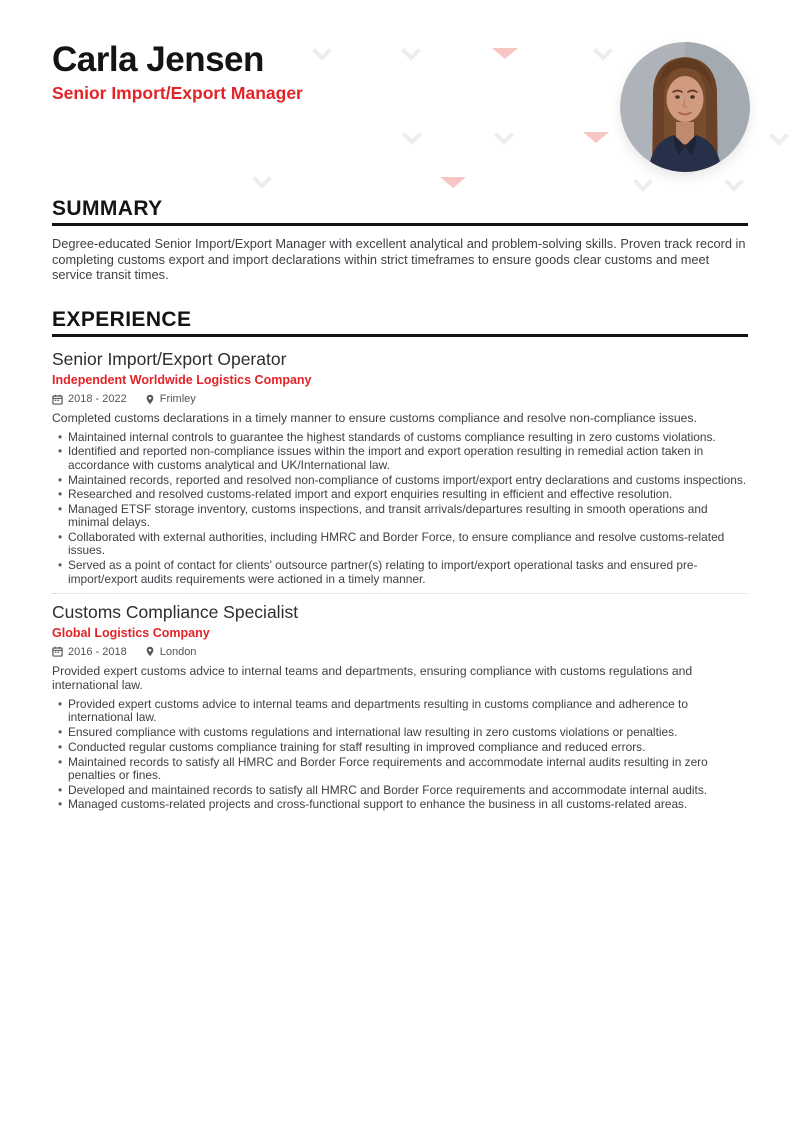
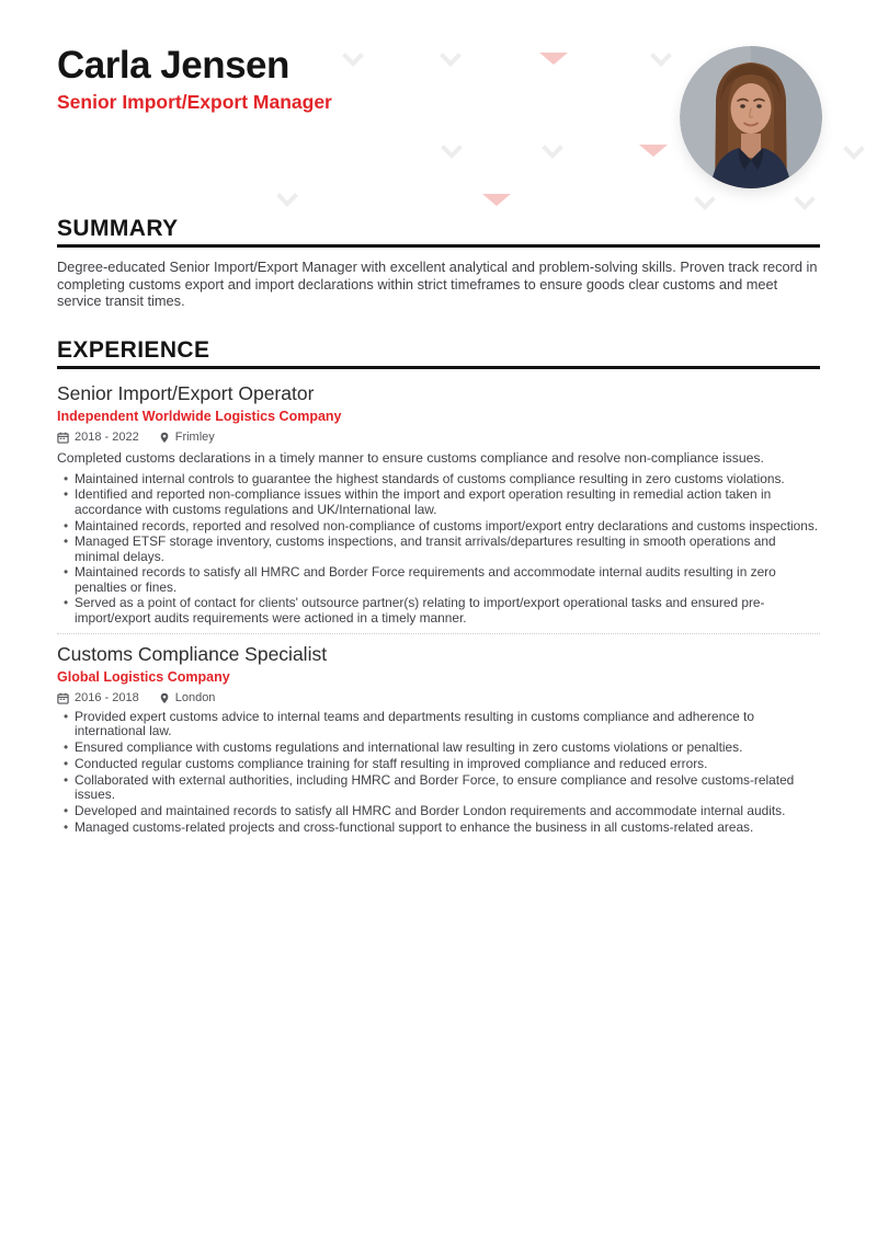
  Carla Jensen
  Senior Import/Export Manager
  SUMMARY
  Degree-educated Senior Import/Export Manager with excellent analytical and problem-solving skills. Proven track record in completing customs export and import declarations within strict timeframes to ensure goods clear customs and meet service transit times.
  EXPERIENCE
  Senior Import/Export Operator
  Independent Worldwide Logistics Company
  2018 - 2022
  Frimley
  Completed customs declarations in a timely manner to ensure customs compliance and resolve non-compliance issues.
  Maintained internal controls to guarantee the highest standards of customs compliance resulting in zero customs violations.
- Identified and reported non-compliance issues within the import and export operation resulting in remedial action taken in accordance with customs analytical and UK/International law.
+ Identified and reported non-compliance issues within the import and export operation resulting in remedial action taken in accordance with customs regulations and UK/International law.
  Maintained records, reported and resolved non-compliance of customs import/export entry declarations and customs inspections.
- Researched and resolved customs-related import and export enquiries resulting in efficient and effective resolution.
  Managed ETSF storage inventory, customs inspections, and transit arrivals/departures resulting in smooth operations and minimal delays.
- Collaborated with external authorities, including HMRC and Border Force, to ensure compliance and resolve customs-related issues.
+ Maintained records to satisfy all HMRC and Border Force requirements and accommodate internal audits resulting in zero penalties or fines.
  Served as a point of contact for clients' outsource partner(s) relating to import/export operational tasks and ensured pre-import/export audits requirements were actioned in a timely manner.
  Customs Compliance Specialist
  Global Logistics Company
  2016 - 2018
  London
- Provided expert customs advice to internal teams and departments, ensuring compliance with customs regulations and international law.
  Provided expert customs advice to internal teams and departments resulting in customs compliance and adherence to international law.
  Ensured compliance with customs regulations and international law resulting in zero customs violations or penalties.
  Conducted regular customs compliance training for staff resulting in improved compliance and reduced errors.
- Maintained records to satisfy all HMRC and Border Force requirements and accommodate internal audits resulting in zero penalties or fines.
+ Collaborated with external authorities, including HMRC and Border Force, to ensure compliance and resolve customs-related issues.
- Developed and maintained records to satisfy all HMRC and Border Force requirements and accommodate internal audits.
+ Developed and maintained records to satisfy all HMRC and Border London requirements and accommodate internal audits.
  Managed customs-related projects and cross-functional support to enhance the business in all customs-related areas.
